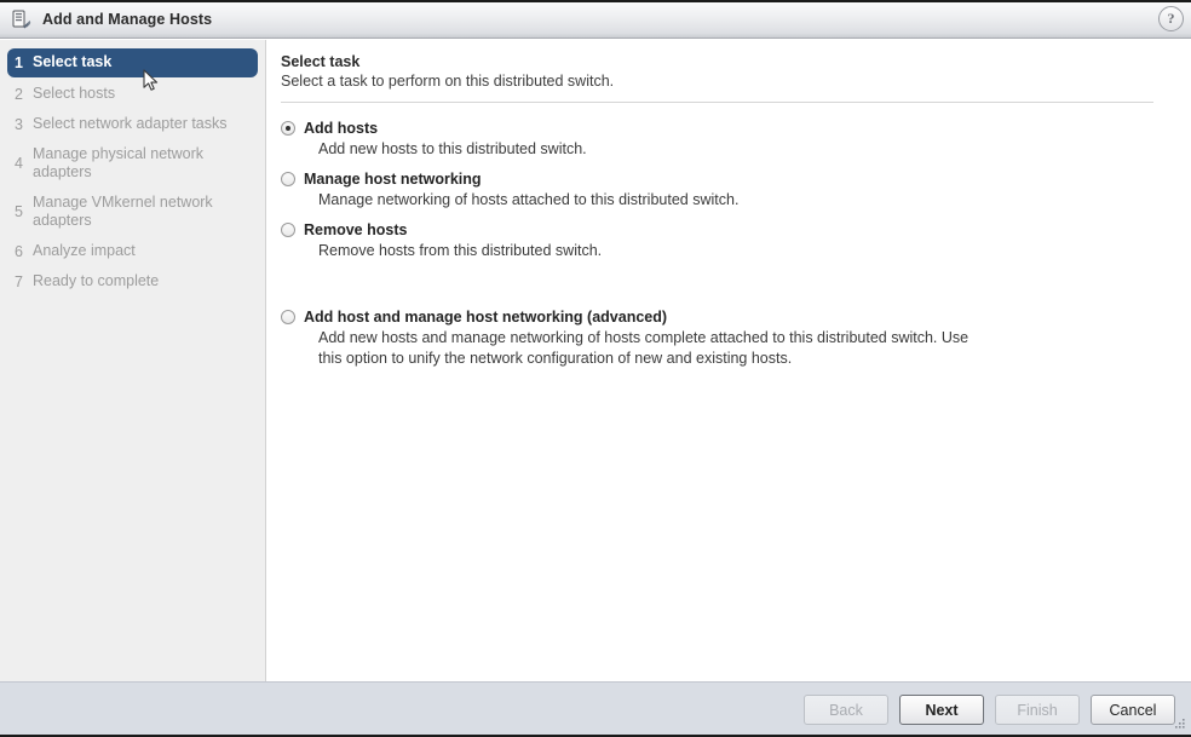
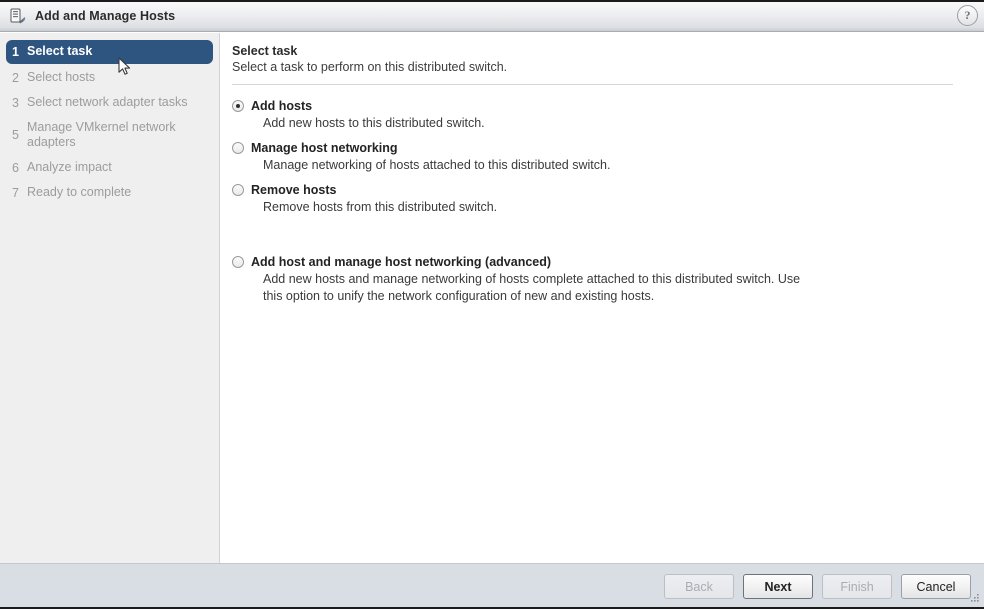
  Add and Manage Hosts
  ?
  1
  Select task
  2
  Select hosts
  3
  Select network adapter tasks
- 4
- Manage physical network adapters
  5
  Manage VMkernel network adapters
  6
  Analyze impact
  7
  Ready to complete
  Select task
  Select a task to perform on this distributed switch.
  Add hosts
  Add new hosts to this distributed switch.
  Manage host networking
  Manage networking of hosts attached to this distributed switch.
  Remove hosts
  Remove hosts from this distributed switch.
  Add host and manage host networking (advanced)
  Add new hosts and manage networking of hosts complete attached to this distributed switch. Use this option to unify the network configuration of new and existing hosts.
  Back
  Next
  Finish
  Cancel
